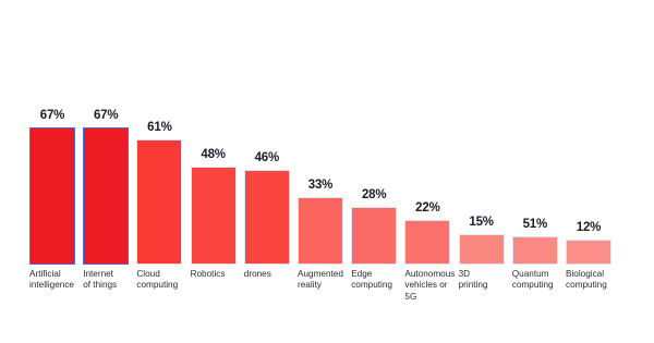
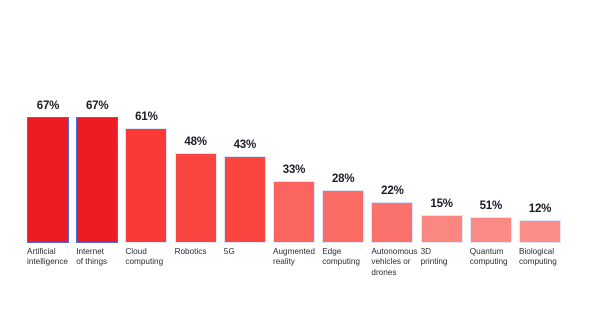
  67%
  Artificial
  intelligence
  67%
  Internet
  of things
  61%
  Cloud
  computing
  48%
  Robotics
- 46%
+ 43%
- drones
+ 5G
  33%
  Augmented
  reality
  28%
  Edge
  computing
  22%
  Autonomous
  vehicles or
- 5G
+ drones
  15%
  3D
  printing
  51%
  Quantum
  computing
  12%
  Biological
  computing
